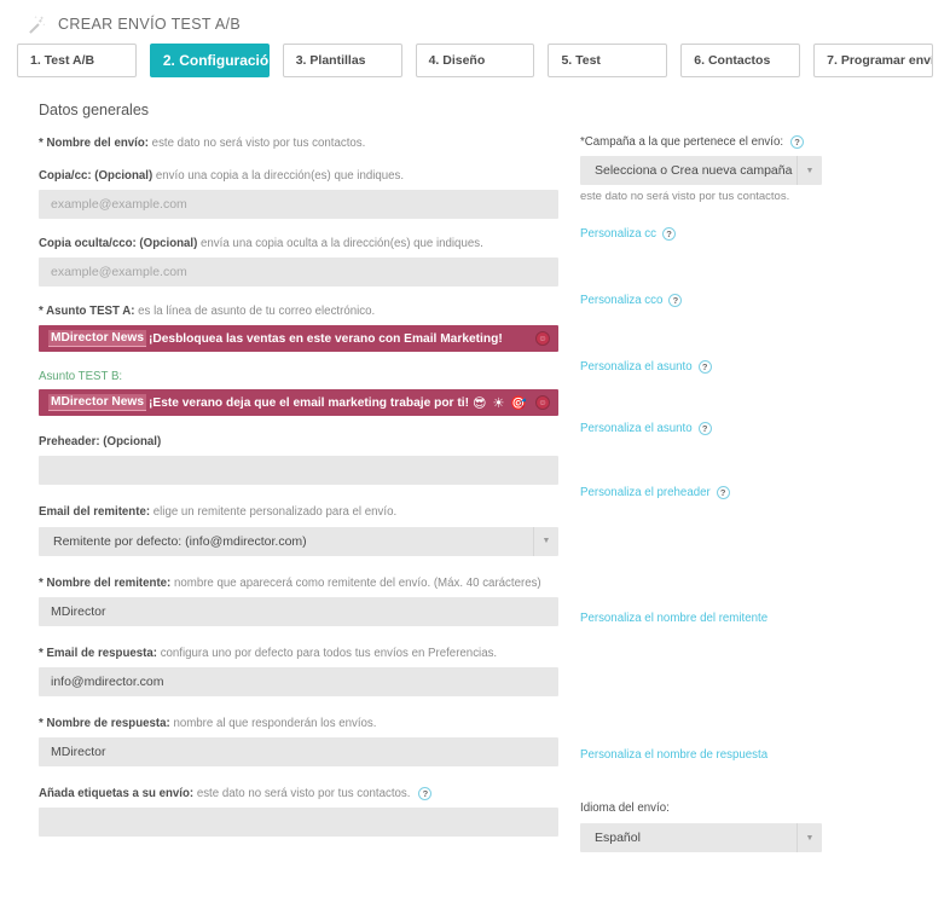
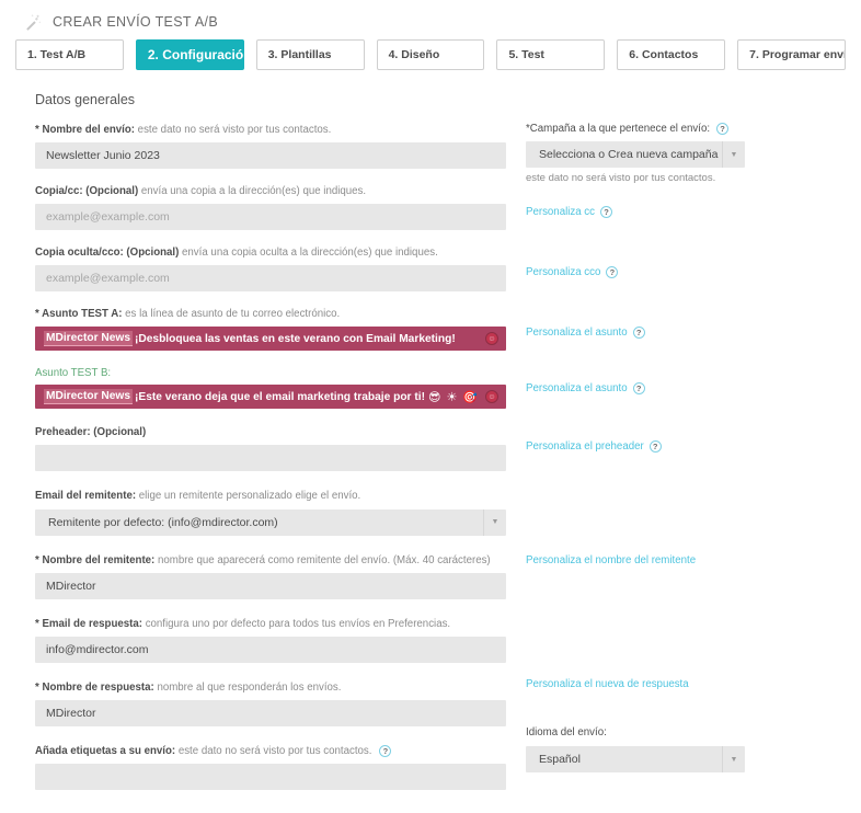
  CREAR ENVÍO TEST A/B
  1. Test A/B
  2. Configuració
  3. Plantillas
  4. Diseño
  5. Test
  6. Contactos
  7. Programar env
  Datos generales
  * Nombre del envío: este dato no será visto por tus contactos.
+ Newsletter Junio 2023
- Copia/cc: (Opcional) envío una copia a la dirección(es) que indiques.
+ Copia/cc: (Opcional) envía una copia a la dirección(es) que indiques.
  example@example.com
  Copia oculta/cco: (Opcional) envía una copia oculta a la dirección(es) que indiques.
  example@example.com
  * Asunto TEST A: es la línea de asunto de tu correo electrónico.
  MDirector News
  ¡Desbloquea las ventas en este verano con Email Marketing!
  Asunto TEST B:
  MDirector News
  ¡Este verano deja que el email marketing trabaje por ti!
  😎 ☀ 🎯
  Preheader: (Opcional)
- Email del remitente: elige un remitente personalizado para el envío.
+ Email del remitente: elige un remitente personalizado elige el envío.
  Remitente por defecto: (info@mdirector.com)
  * Nombre del remitente: nombre que aparecerá como remitente del envío. (Máx. 40 carácteres)
  MDirector
  * Email de respuesta: configura uno por defecto para todos tus envíos en Preferencias.
  info@mdirector.com
  * Nombre de respuesta: nombre al que responderán los envíos.
  MDirector
  Añada etiquetas a su envío: este dato no será visto por tus contactos.
  ?
  *Campaña a la que pertenece el envío:
  ?
  Selecciona o Crea nueva campaña
  este dato no será visto por tus contactos.
  Personaliza cc
  ?
  Personaliza cco
  ?
  Personaliza el asunto
  ?
  Personaliza el asunto
  ?
  Personaliza el preheader
  ?
  Personaliza el nombre del remitente
- Personaliza el nombre de respuesta
+ Personaliza el nueva de respuesta
  Idioma del envío:
  Español
